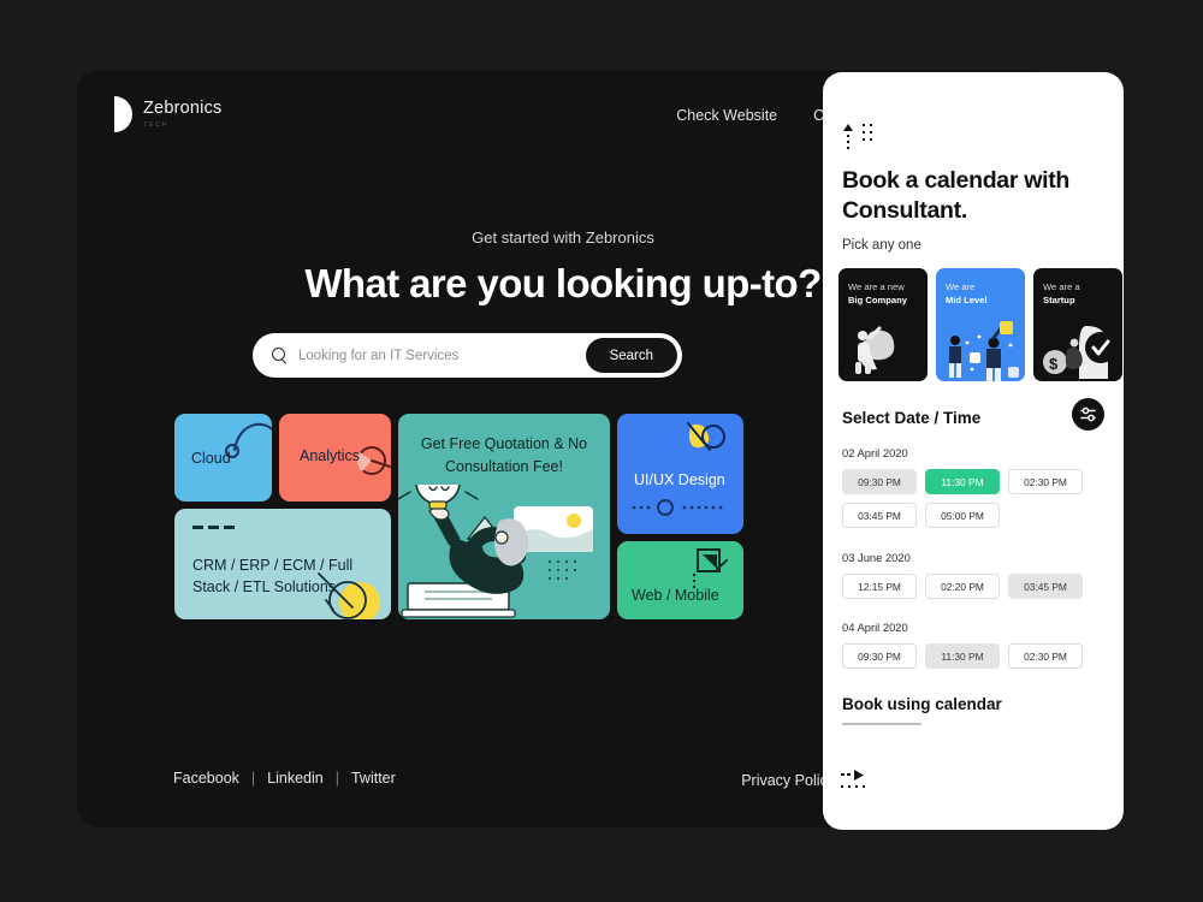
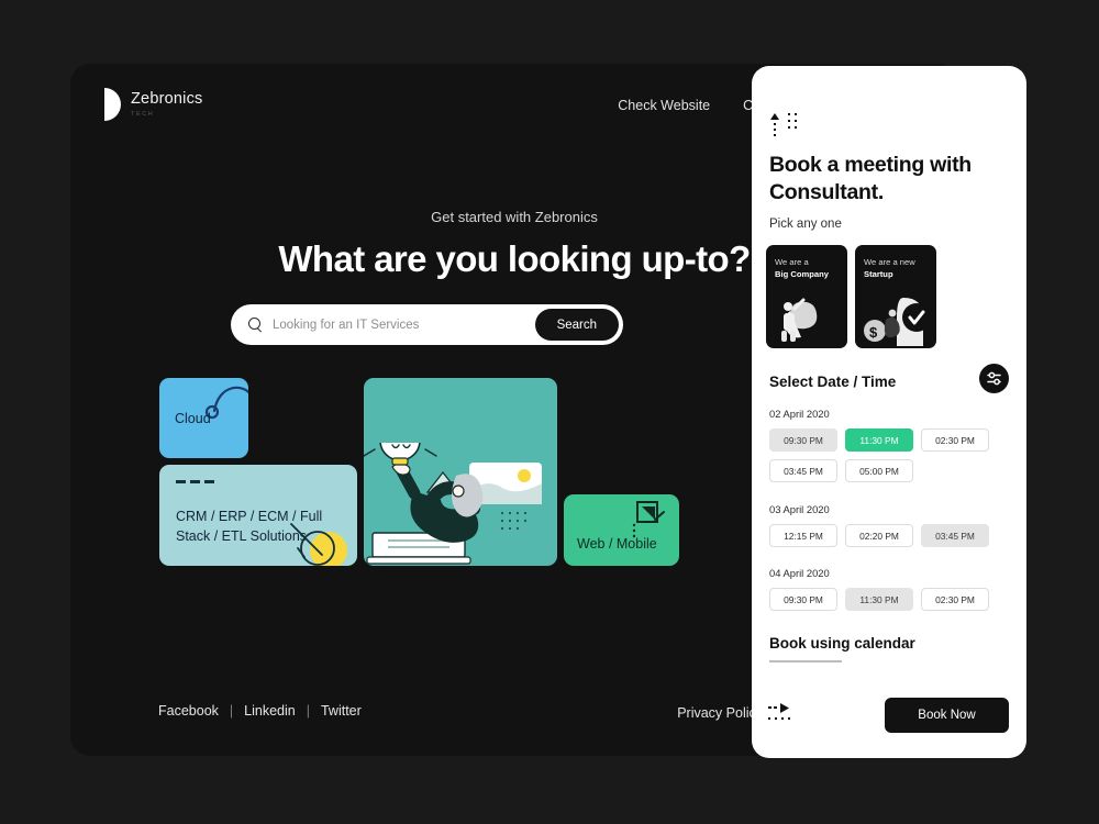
  Zebronics
  Check Website
  Get started with Zebronics
  What are you looking up-to?
  Looking for an IT Services
  Search
  Cloud
- Analytics
  CRM / ERP / ECM / Full Stack / ETL Solution
- Get Free Quotation & No Consultation Fee!
- UI/UX Design
  Web / Mobile
  Facebook
  |
  Linkedin
  |
  Twitter
  Privacy Poli
- Book a calendar with Consultant.
+ Book a meeting with Consultant.
  Pick any one
- We are a new
+ We are a
  Big Company
- We are
- Mid Level
- We are a
+ We are a new
  Startup
  $
  Select Date / Time
  02 April 2020
  09:30 PM
  11:30 PM
  02:30 PM
  03:45 PM
  05:00 PM
- 03 June 2020
+ 03 April 2020
  12:15 PM
  02:20 PM
  03:45 PM
  04 April 2020
  09:30 PM
  11:30 PM
  02:30 PM
  Book using calendar
+ Book Now
